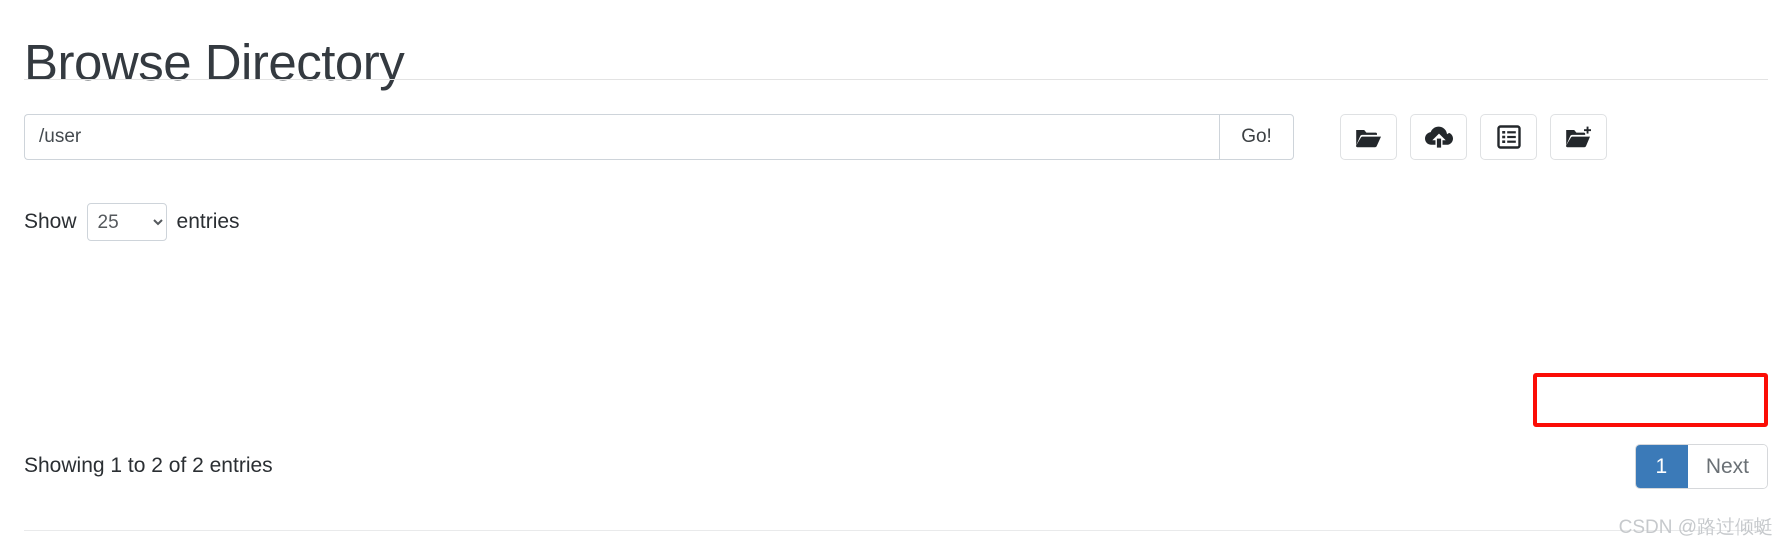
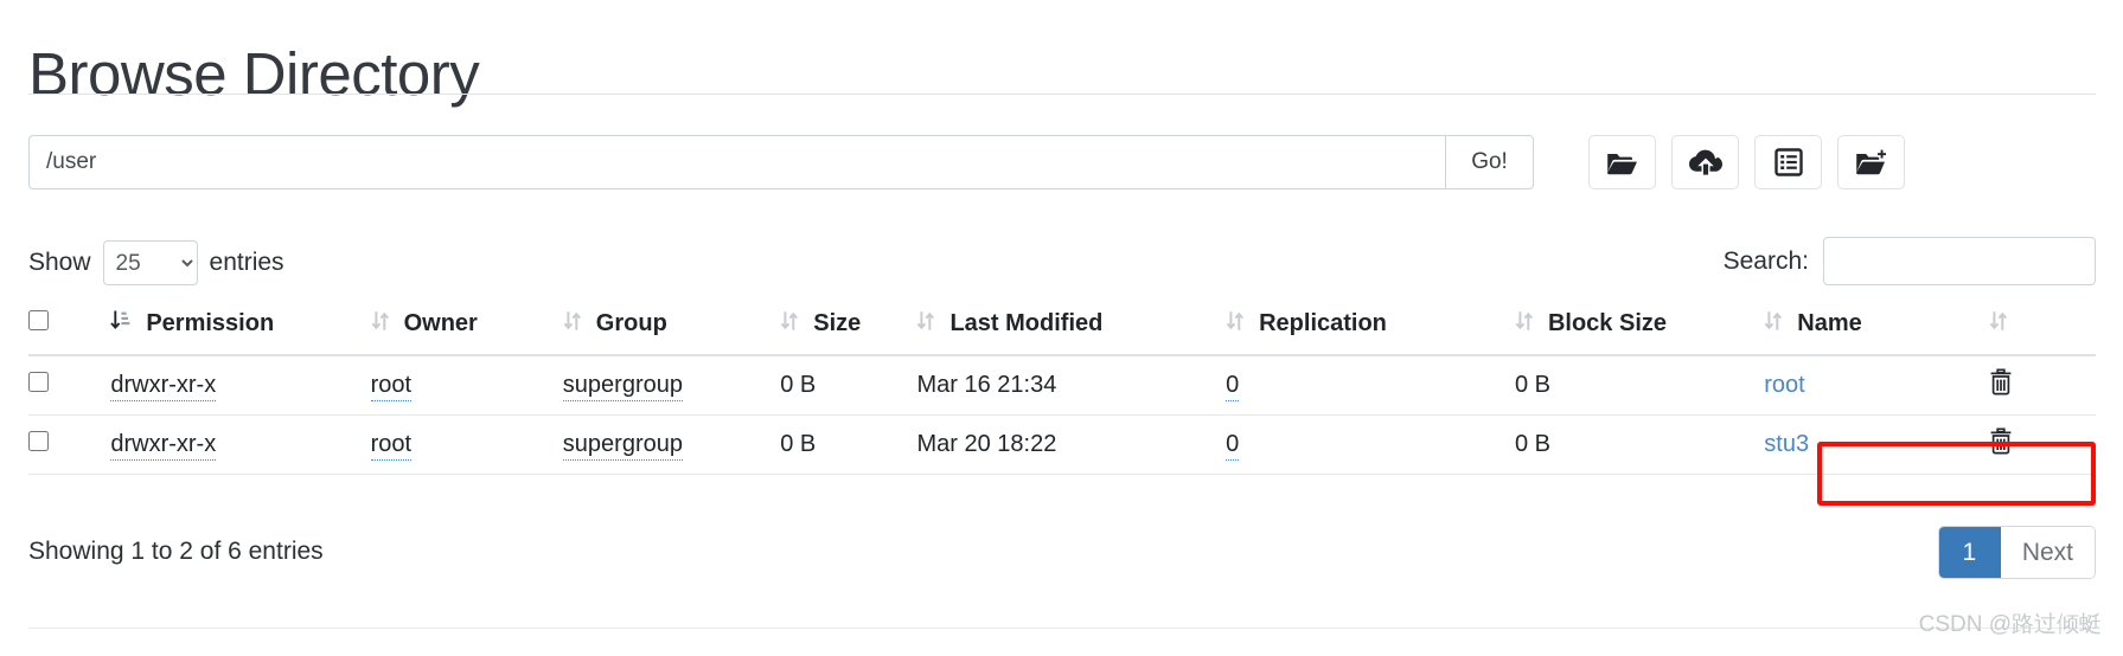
  Browse Directory
  /user
  Go!
  Show
  25
  entries
+ Search:
+ 	Permission	Owner	Group	Size	Last Modified	Replication	Block Size	Name
+ 	drwxr-xr-x	root	supergroup	0 B	Mar 16 21:34	0	0 B	root
+ 	drwxr-xr-x	root	supergroup	0 B	Mar 20 18:22	0	0 B	stu3
- Showing 1 to 2 of 2 entries
+ Showing 1 to 2 of 6 entries
  1
  Next
  CSDN @路过倾蜓
